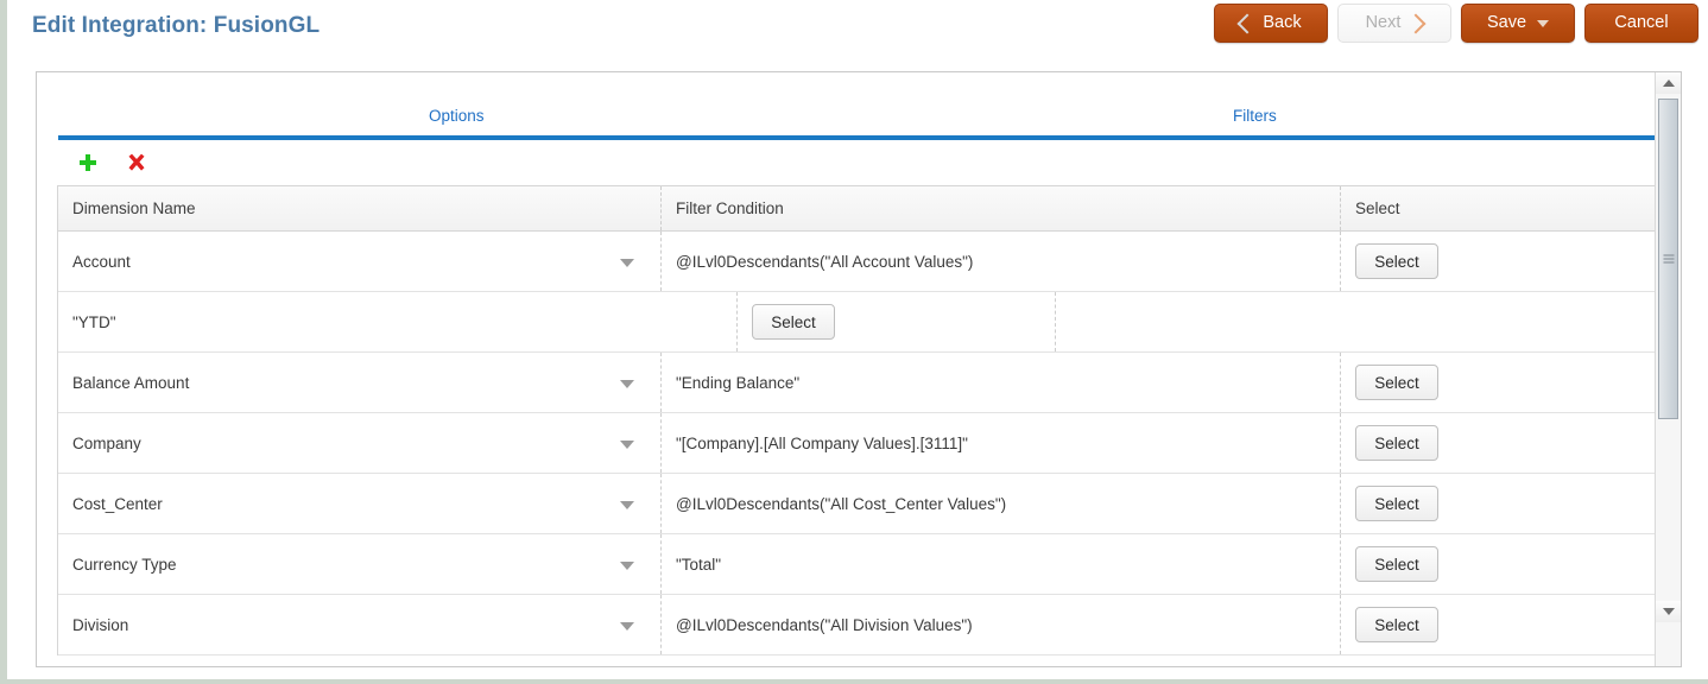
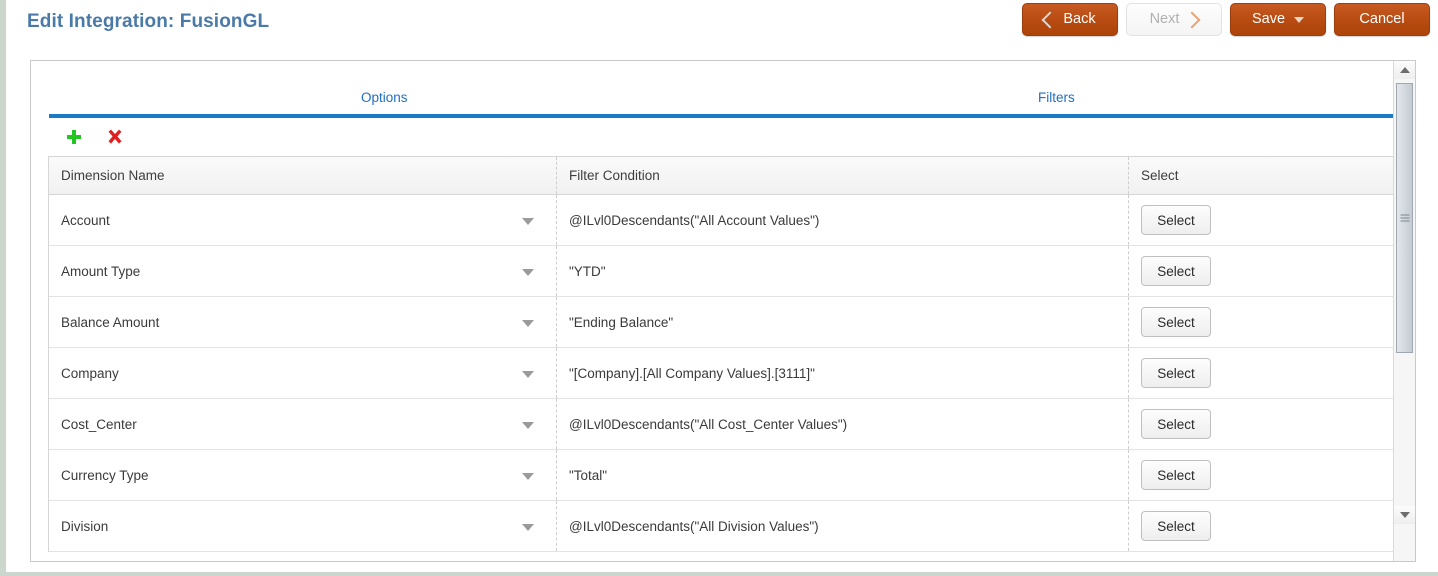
  Edit Integration: FusionGL
  Back
  Next
  Save
  Cancel
  Options
  Filters
  Dimension Name
  Filter Condition
  Select
  Account
  @ILvl0Descendants("All Account Values")
  Select
+ Amount Type
  "YTD"
  Select
  Balance Amount
  "Ending Balance"
  Select
  Company
  "[Company].[All Company Values].[3111]"
  Select
  Cost_Center
  @ILvl0Descendants("All Cost_Center Values")
  Select
  Currency Type
  "Total"
  Select
  Division
  @ILvl0Descendants("All Division Values")
  Select
